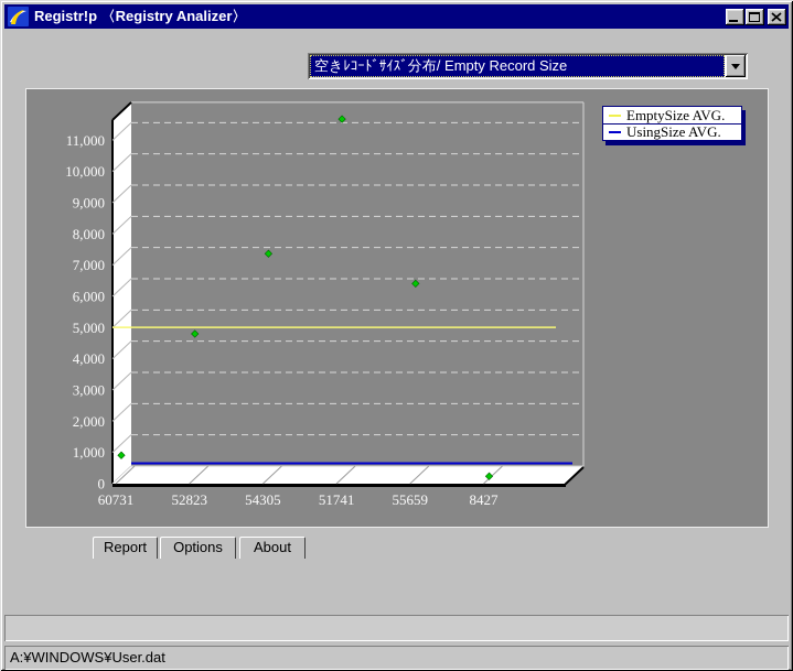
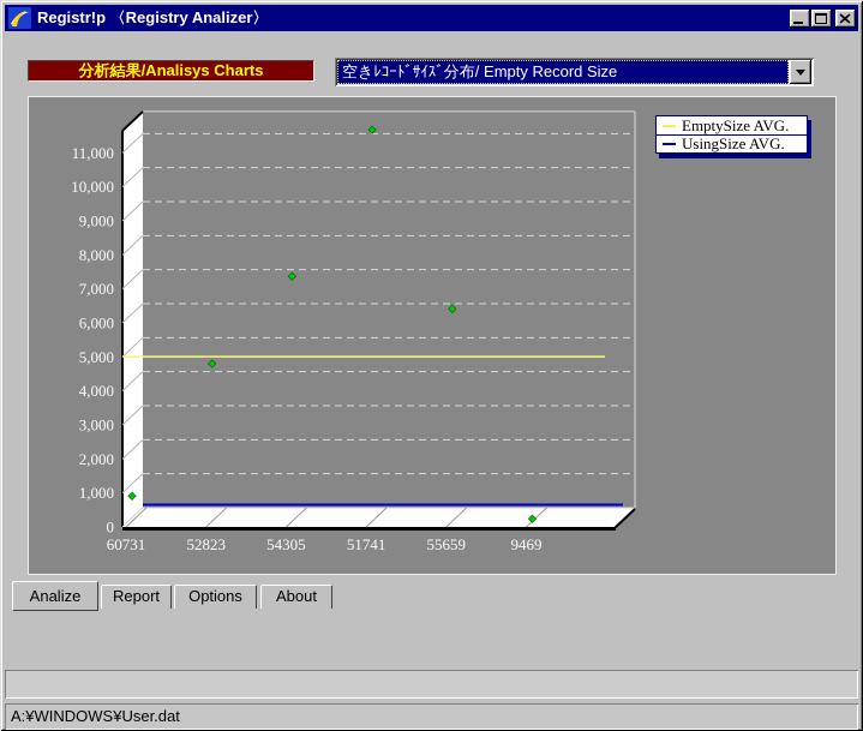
  Registr!p 〈Registry Analizer〉
+ 分析結果/Analisys Charts
  空きﾚｺｰﾄﾞｻｲｽﾞ分布/ Empty Record Size
  0
  1,000
  2,000
  3,000
  4,000
  5,000
  6,000
  7,000
  8,000
  9,000
  10,000
  11,000
  60731
  52823
  54305
  51741
  55659
- 8427
+ 9469
  EmptySize AVG.
  UsingSize AVG.
+ Analize
  Report
  Options
  About
  A:¥WINDOWS¥User.dat
